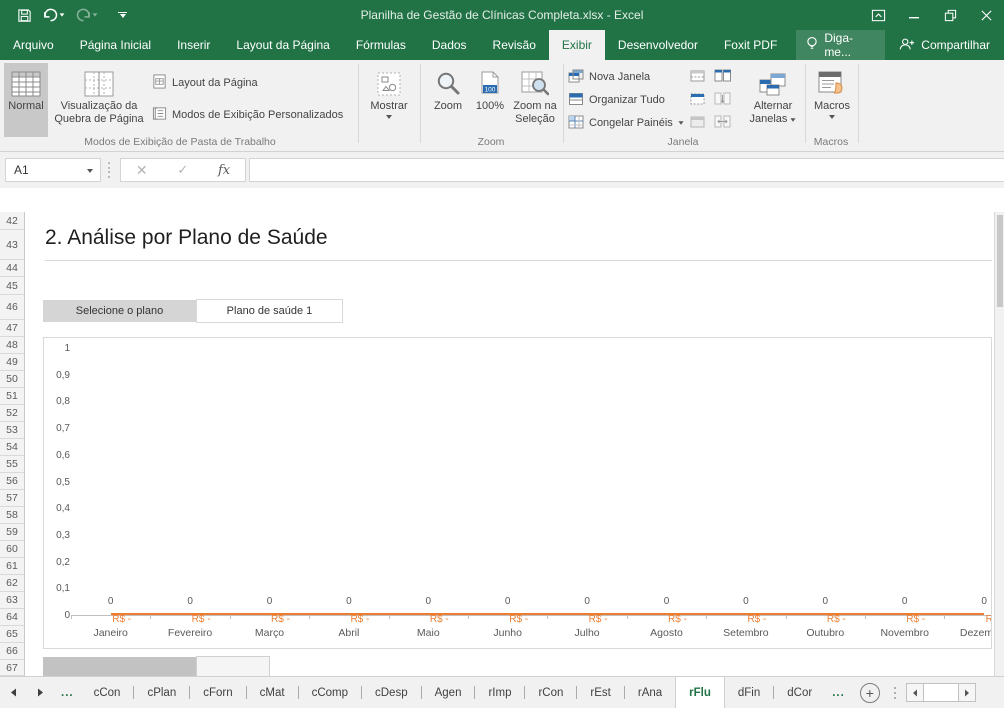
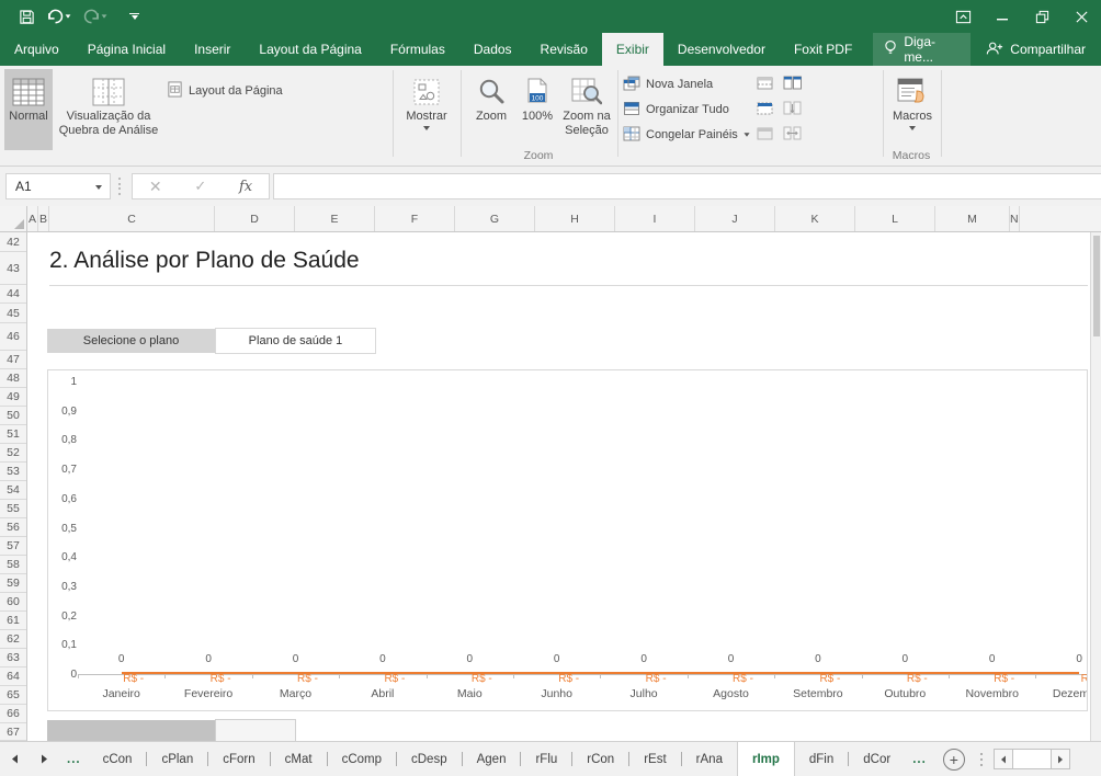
- Planilha de Gestão de Clínicas Completa.xlsx - Excel
  Arquivo
  Página Inicial
  Inserir
  Layout da Página
  Fórmulas
  Dados
  Revisão
  Exibir
  Desenvolvedor
  Foxit PDF
  Diga-me...
  Compartilhar
  Normal
- Visualização da Quebra de Página
+ Visualização da Quebra de Análise
  Layout da Página
- Modos de Exibição Personalizados
- Modos de Exibição de Pasta de Trabalho
  Mostrar
  Zoom
  100%
  Zoom na Seleção
  Zoom
  Nova Janela
  Organizar Tudo
  Congelar Painéis
- Alternar
- Janelas
- Janela
  Macros
  Macros
  A1
  ✕
  ✓
  fx
+ A
+ B
+ C
+ D
+ E
+ F
+ G
+ H
+ I
+ J
+ K
+ L
+ M
+ N
  42
  43
  44
  45
  46
  47
  48
  49
  50
  51
  52
  53
  54
  55
  56
  57
  58
  59
  60
  61
  62
  63
  64
  65
  66
  67
  2. Análise por Plano de Saúde
  Selecione o plano
  Plano de saúde 1
  1
  0,9
  0,8
  0,7
  0,6
  0,5
  0,4
  0,3
  0,2
  0,1
  0
  0
  R$ -
  Janeiro
  0
  R$ -
  Fevereiro
  0
  R$ -
  Março
  0
  R$ -
  Abril
  0
  R$ -
  Maio
  0
  R$ -
  Junho
  0
  R$ -
  Julho
  0
  R$ -
  Agosto
  0
  R$ -
  Setembro
  0
  R$ -
  Outubro
  0
  R$ -
  Novembro
  0
  ...
  cCon
  cPlan
  cForn
  cMat
  cComp
  cDesp
  Agen
- rImp
+ rFlu
  rCon
  rEst
  rAna
- rFlu
+ rImp
  dFin
  dCor
  ...
  +
